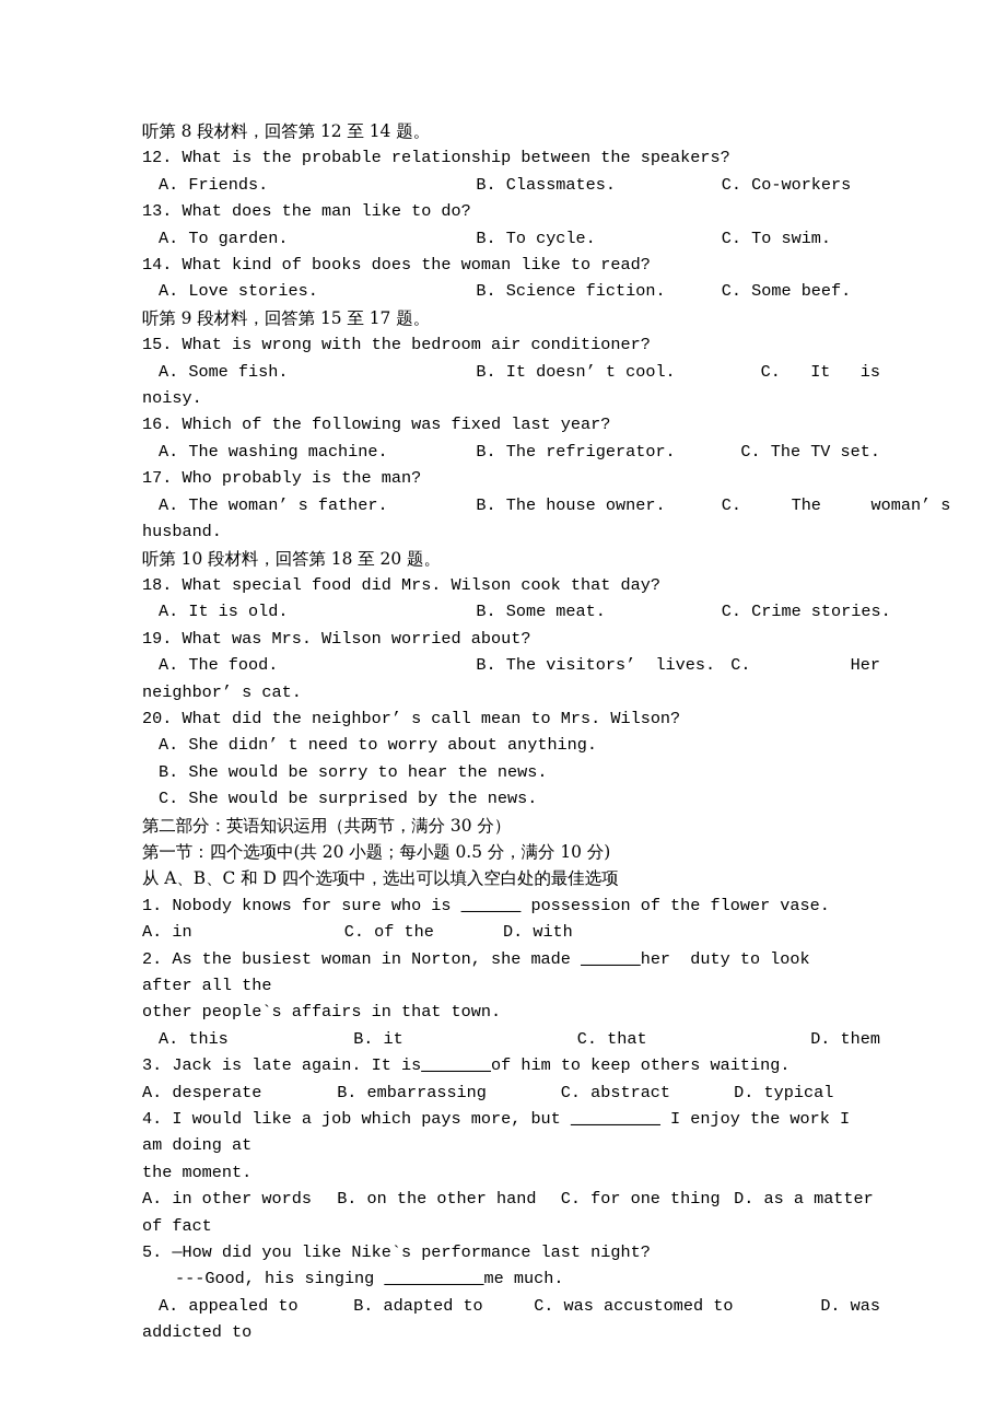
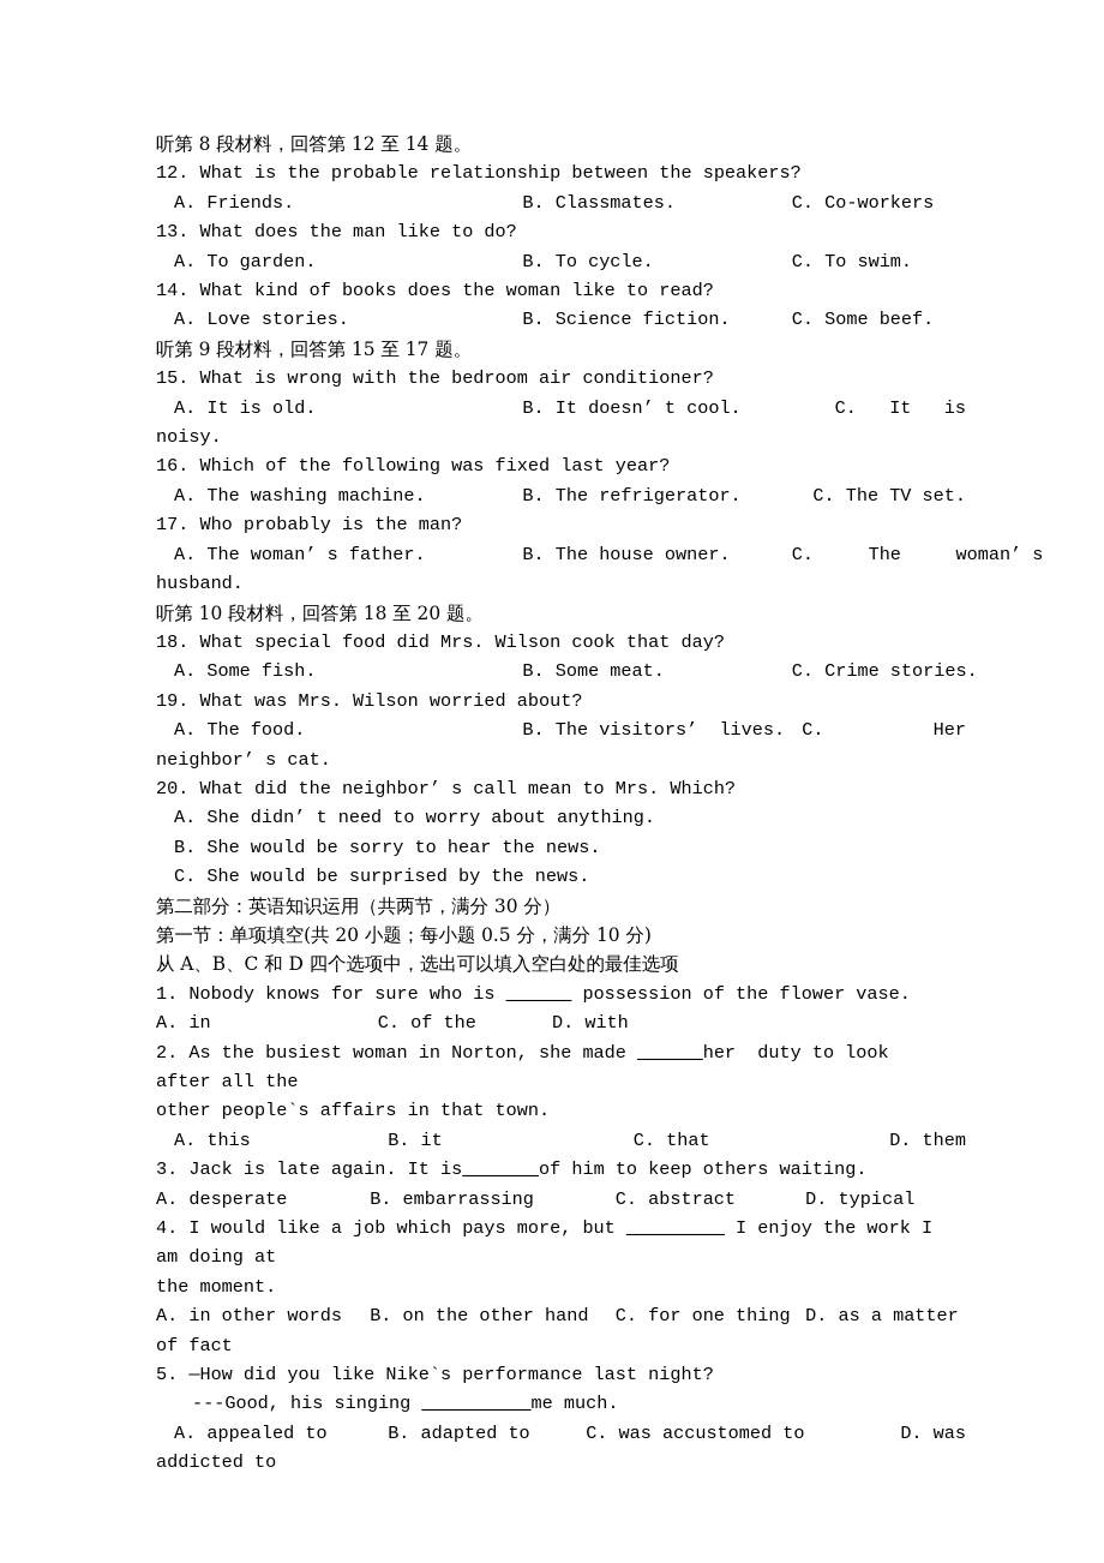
  听第 8 段材料，回答第 12 至 14 题。
  12. What is the probable relationship between the speakers?
  A. Friends.
  B. Classmates.
  C. Co-workers
  13. What does the man like to do?
  A. To garden.
  B. To cycle.
  C. To swim.
  14. What kind of books does the woman like to read?
  A. Love stories.
  B. Science fiction.
  C. Some beef.
  听第 9 段材料，回答第 15 至 17 题。
  15. What is wrong with the bedroom air conditioner?
- A. Some fish.
+ A. It is old.
  B. It doesn’ t cool.
  C. It is
  noisy.
  16. Which of the following was fixed last year?
  A. The washing machine.
  B. The refrigerator.
  C. The TV set.
  17. Who probably is the man?
  A. The woman’ s father.
  B. The house owner.
  C. The woman’ s
  husband.
  听第 10 段材料，回答第 18 至 20 题。
  18. What special food did Mrs. Wilson cook that day?
- A. It is old.
+ A. Some fish.
  B. Some meat.
  C. Crime stories.
  19. What was Mrs. Wilson worried about?
  A. The food.
  B. The visitors’ lives.
  C. Her
  neighbor’ s cat.
- 20. What did the neighbor’ s call mean to Mrs. Wilson?
+ 20. What did the neighbor’ s call mean to Mrs. Which?
  A. She didn’ t need to worry about anything.
  B. She would be sorry to hear the news.
  C. She would be surprised by the news.
  第二部分：英语知识运用（共两节，满分 30 分）
- 第一节：四个选项中(共 20 小题；每小题 0.5 分，满分 10 分)
+ 第一节：单项填空(共 20 小题；每小题 0.5 分，满分 10 分)
  从 A、B、C 和 D 四个选项中，选出可以填入空白处的最佳选项
  1. Nobody knows for sure who is ______ possession of the flower vase.
  A. in
  C. of the
  D. with
  2. As the busiest woman in Norton, she made ______her duty to look after all the
  other people`s affairs in that town.
  A. this
  B. it
  C. that
  D. them
  3. Jack is late again. It is_______of him to keep others waiting.
  A. desperate
  B. embarrassing
  C. abstract
  D. typical
  4. I would like a job which pays more, but _________ I enjoy the work I am doing at
  the moment.
  A. in other words
  B. on the other hand
  C. for one thing
  D. as a matter
  of fact
  5. —How did you like Nike`s performance last night?
  ---Good, his singing __________me much.
  A. appealed to
  B. adapted to
  C. was accustomed to
  D. was
  addicted to
